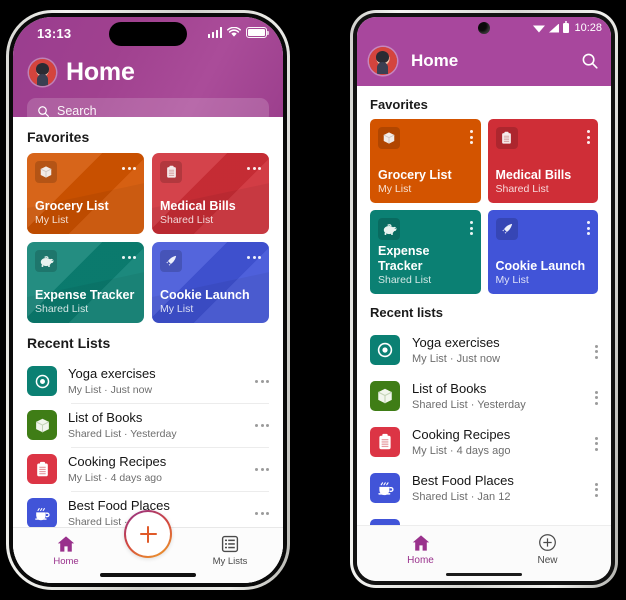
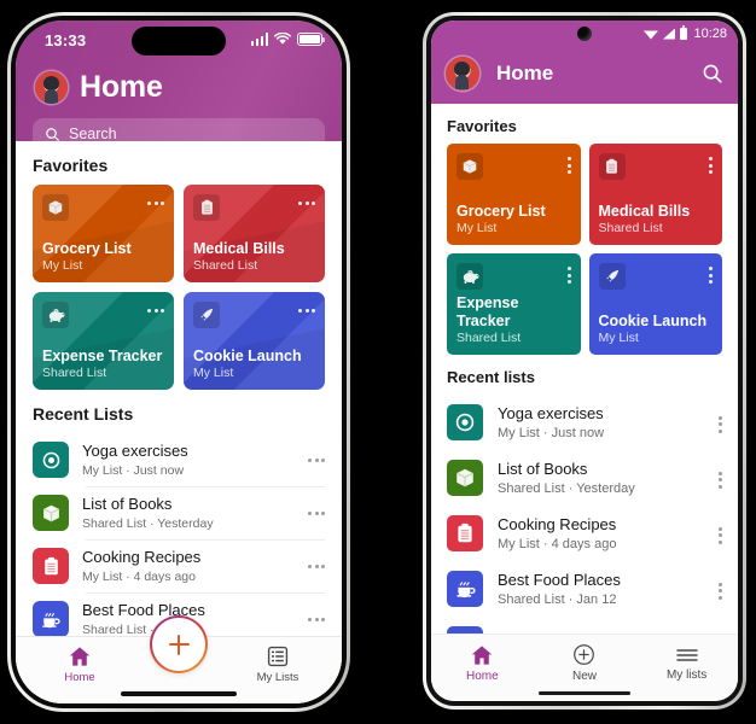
- 13:13
+ 13:33
  Home
  Search
  Favorites
  Grocery List
  My List
  Medical Bills
  Shared List
  Expense Tracker
  Shared List
  Cookie Launch
  My List
  Recent Lists
  Yoga exercises
  My List · Just now
  List of Books
  Shared List · Yesterday
  Cooking Recipes
  My List · 4 days ago
  Best Food Places
  Home
  My Lists
  10:28
  Home
  Favorites
  Grocery List
  My List
  Medical Bills
  Shared List
  Expense Tracker
  Shared List
  Cookie Launch
  My List
  Recent lists
  Yoga exercises
  My List · Just now
  List of Books
  Shared List · Yesterday
  Cooking Recipes
  My List · 4 days ago
  Best Food Places
  Shared List · Jan 12
  Home
  New
+ My lists
